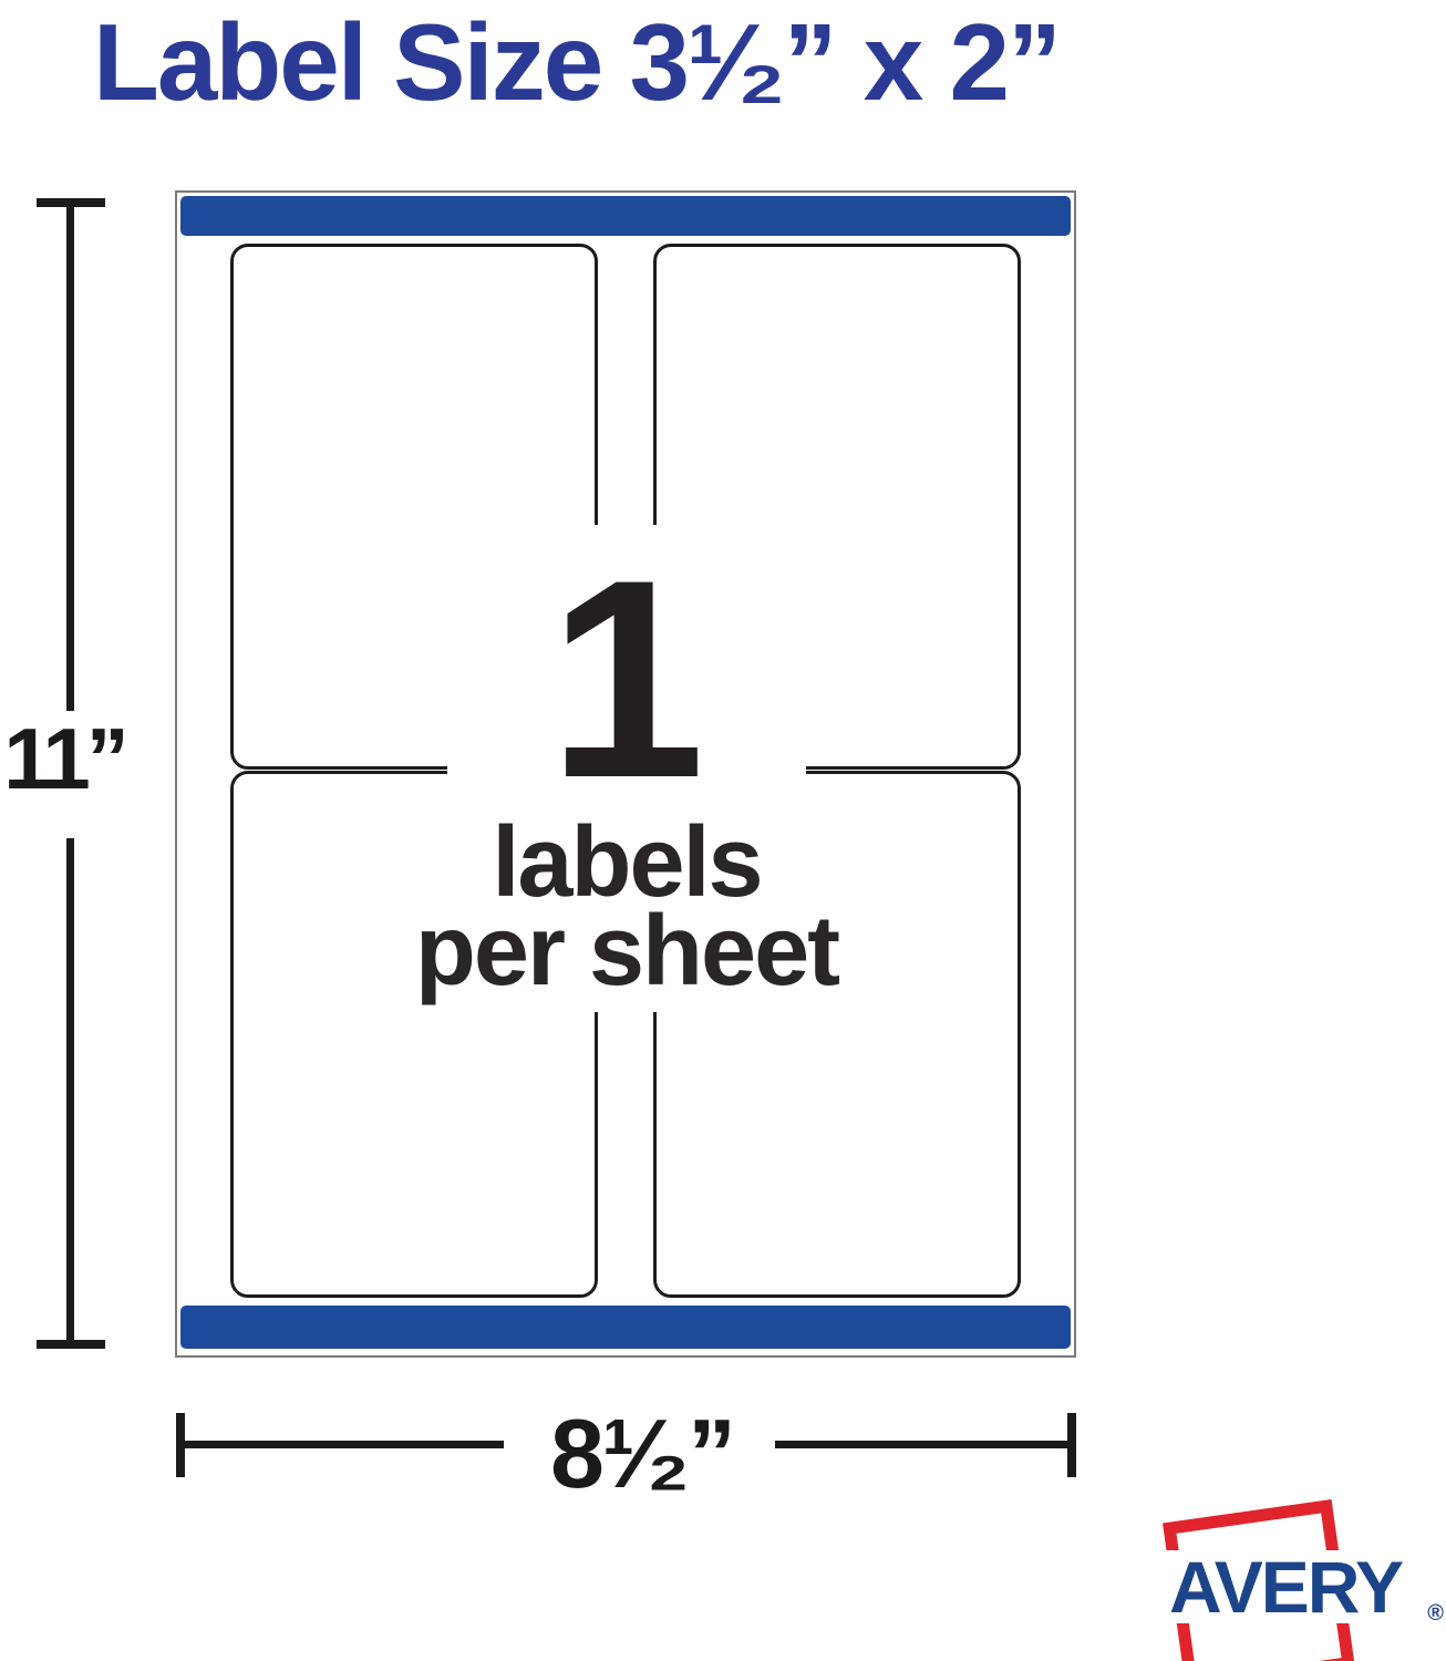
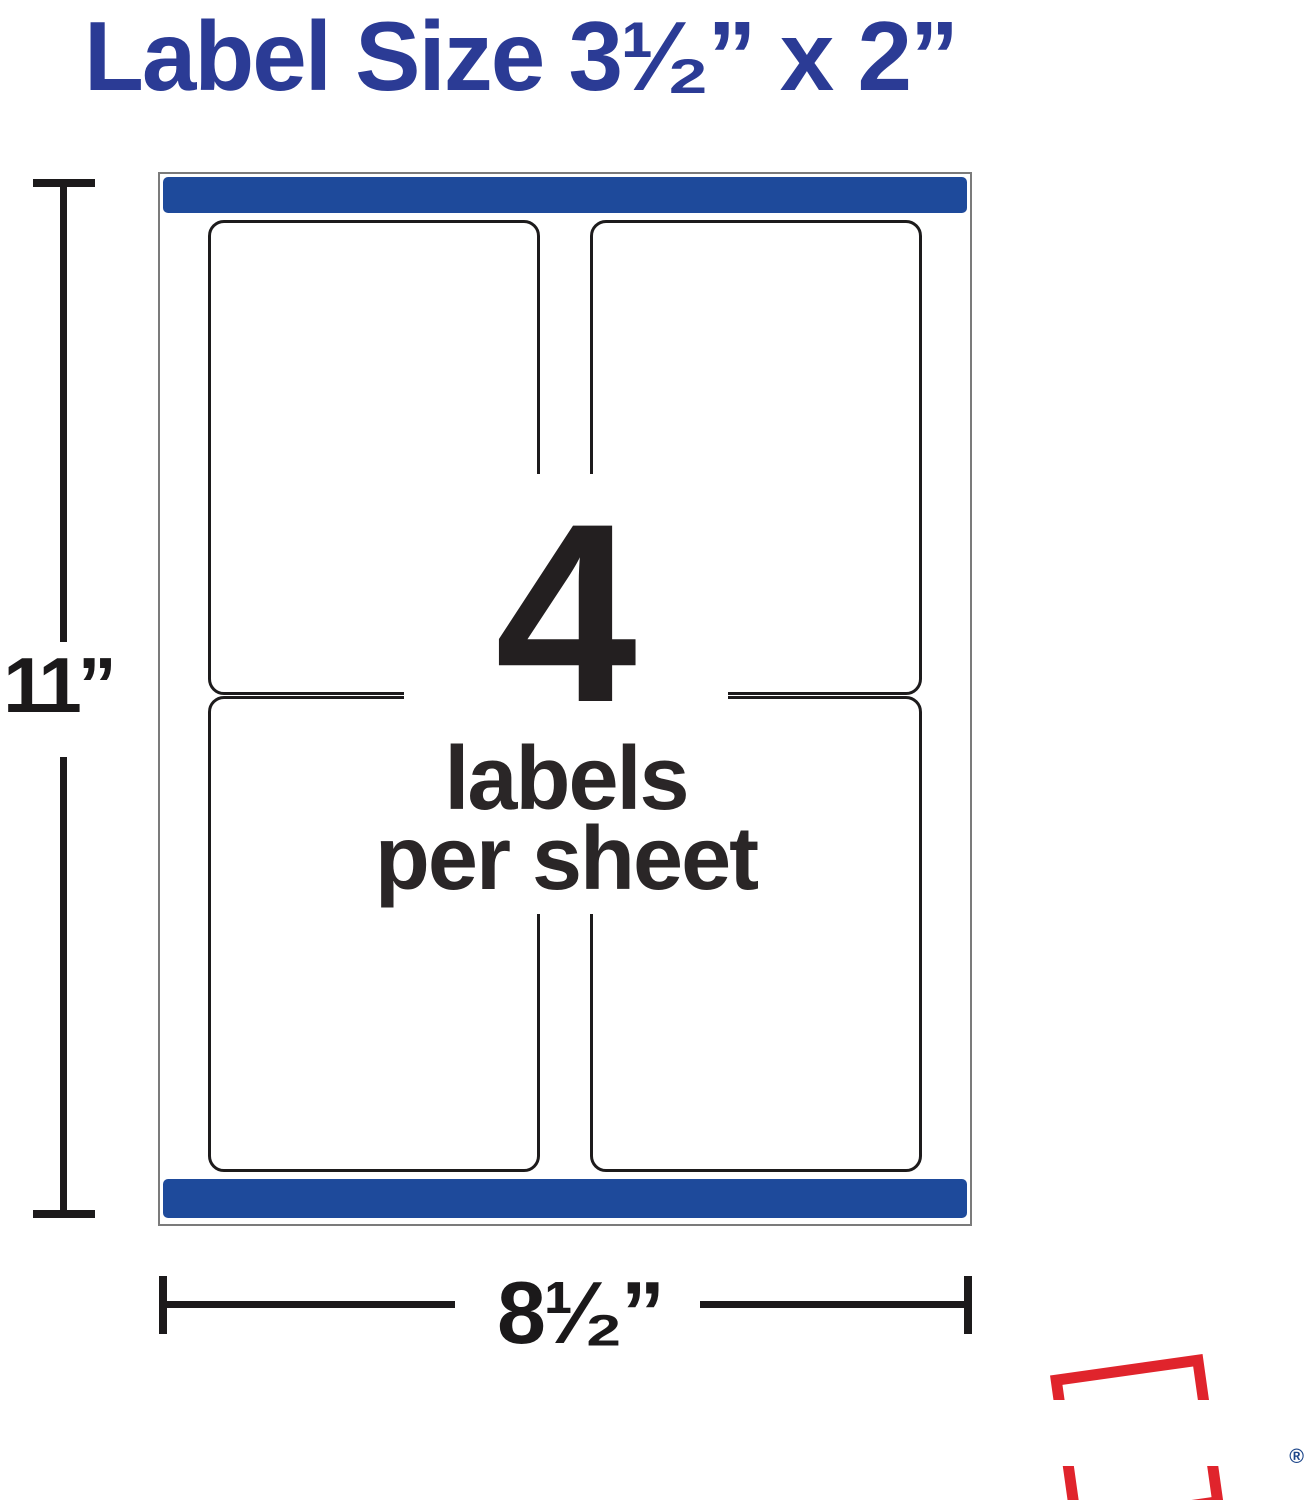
  Label Size 3¹⁄₂” x 2”
- 1
+ 4
  labels
  per sheet
  11”
  8¹⁄₂”
- AVERY
  ®
